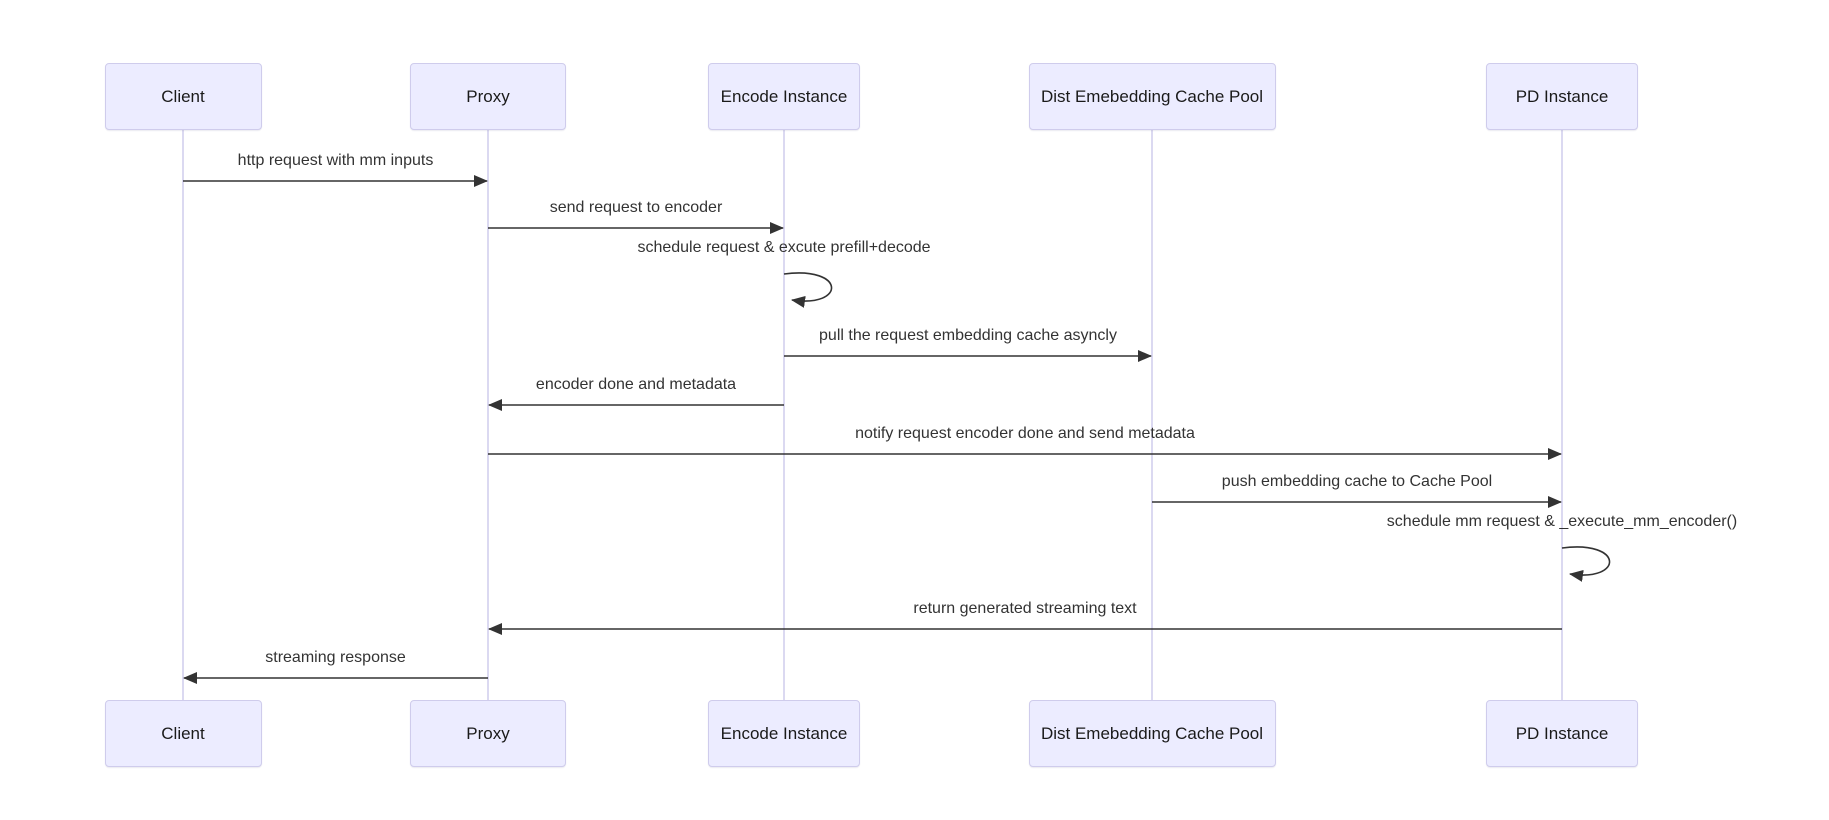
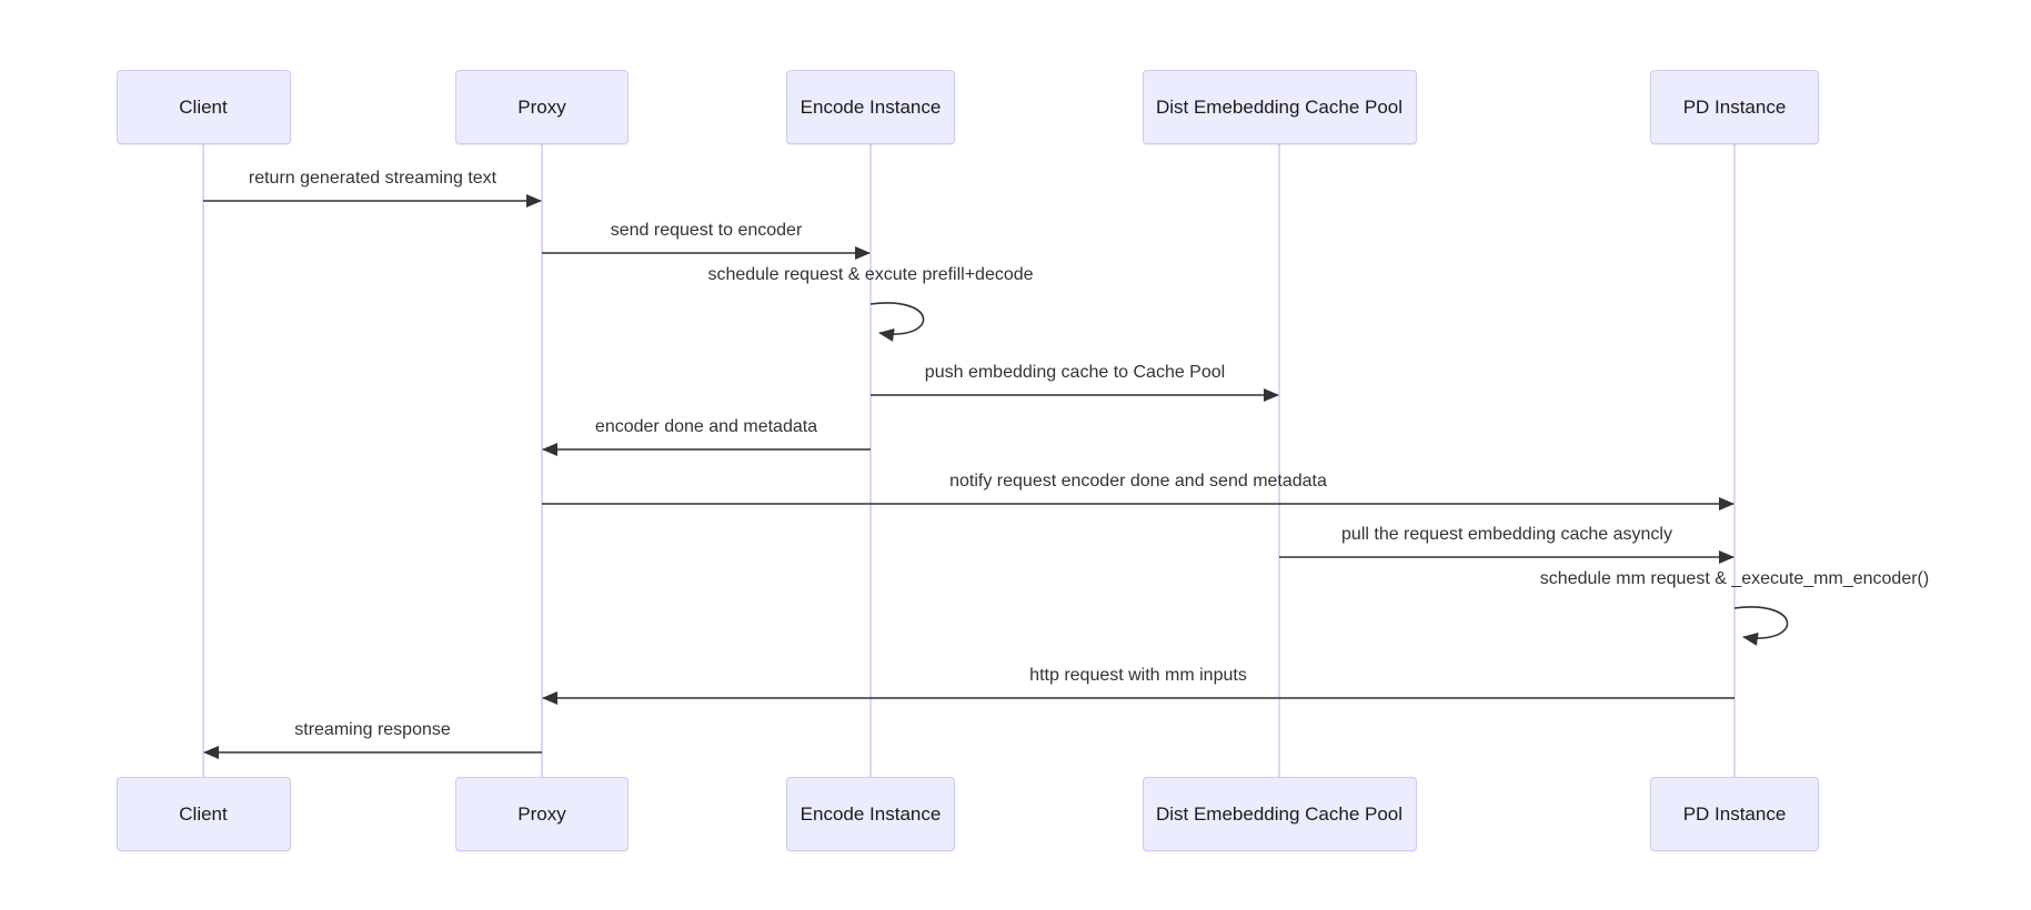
  Client
  Client
  Proxy
  Proxy
  Encode Instance
  Encode Instance
  Dist Emebedding Cache Pool
  Dist Emebedding Cache Pool
  PD Instance
  PD Instance
- http request with mm inputs
+ return generated streaming text
  send request to encoder
  schedule request & excute prefill+decode
- pull the request embedding cache asyncly
+ push embedding cache to Cache Pool
  encoder done and metadata
  notify request encoder done and send metadata
- push embedding cache to Cache Pool
+ pull the request embedding cache asyncly
  schedule mm request & _execute_mm_encoder()
- return generated streaming text
+ http request with mm inputs
  streaming response
